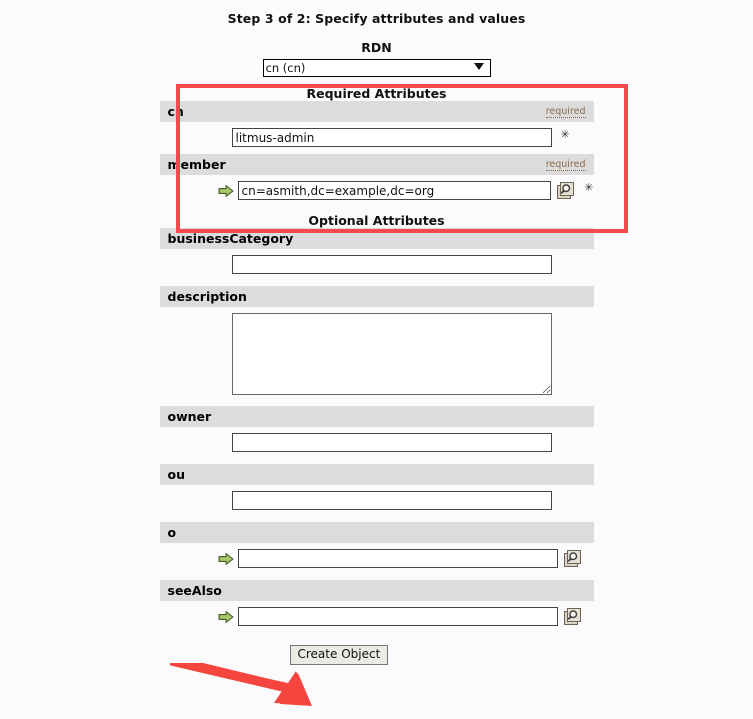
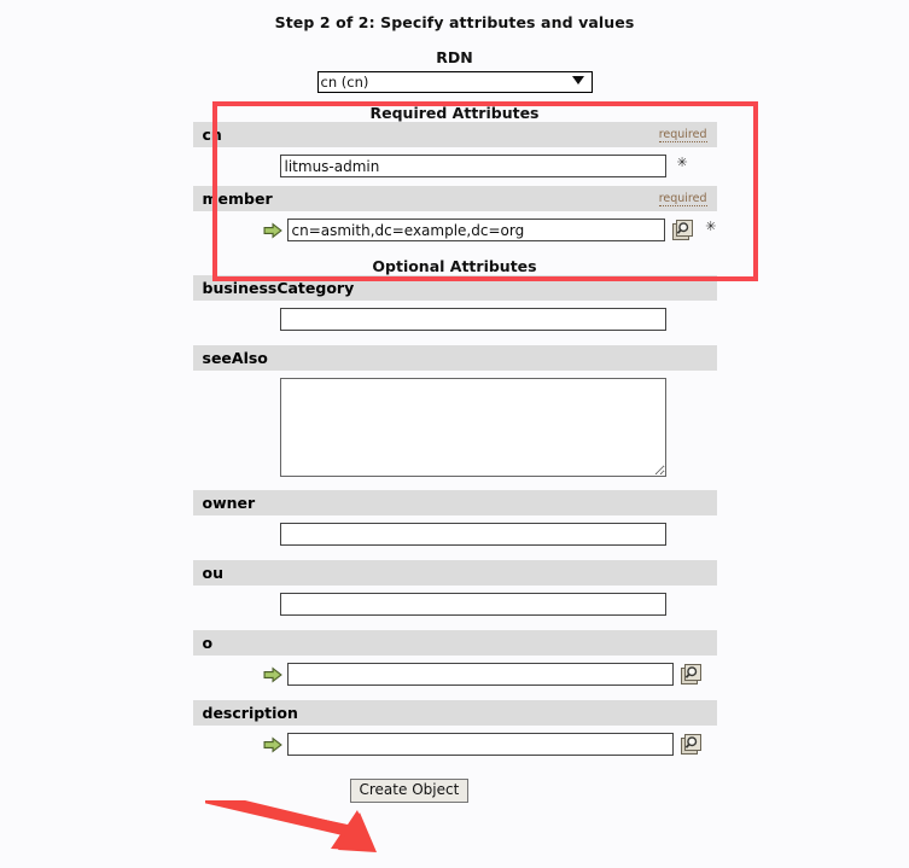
- Step 3 of 2: Specify attributes and values
+ Step 2 of 2: Specify attributes and values
  RDN
  cn (cn)
  Required Attributes
  cn
  required
  litmus-admin
  ✳
  member
  required
  cn=asmith,dc=example,dc=org
  ✳
  Optional Attributes
  businessCategory
- description
+ seeAlso
  owner
  ou
  o
- seeAlso
+ description
  Create Object
